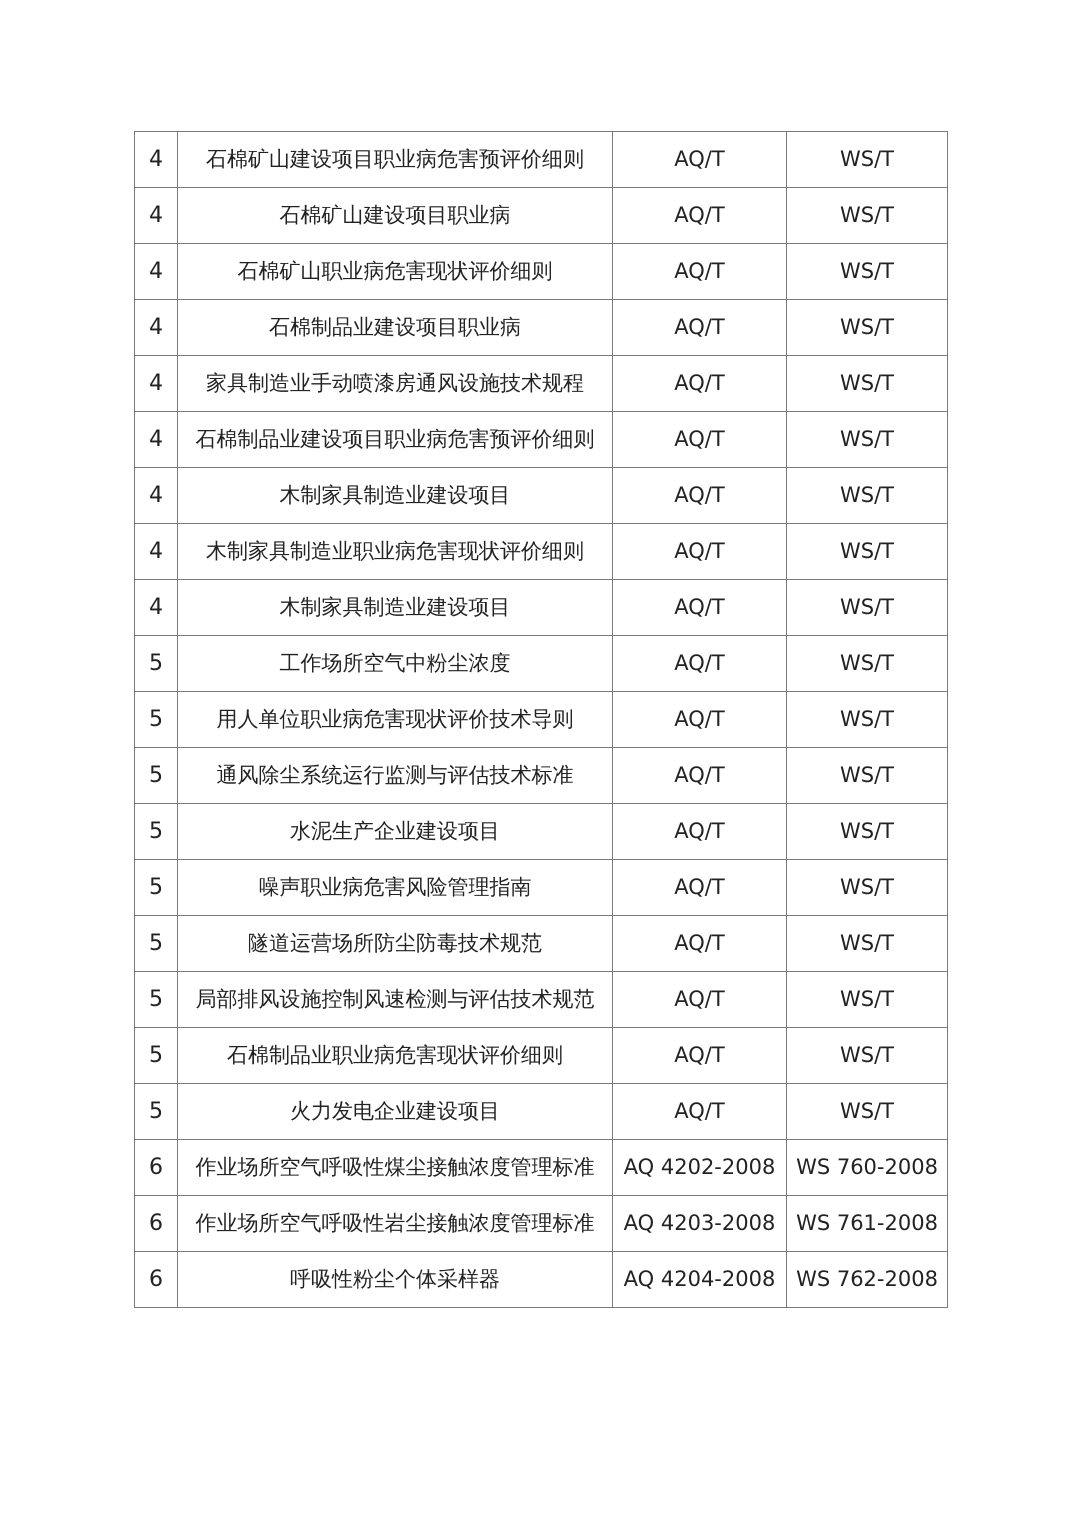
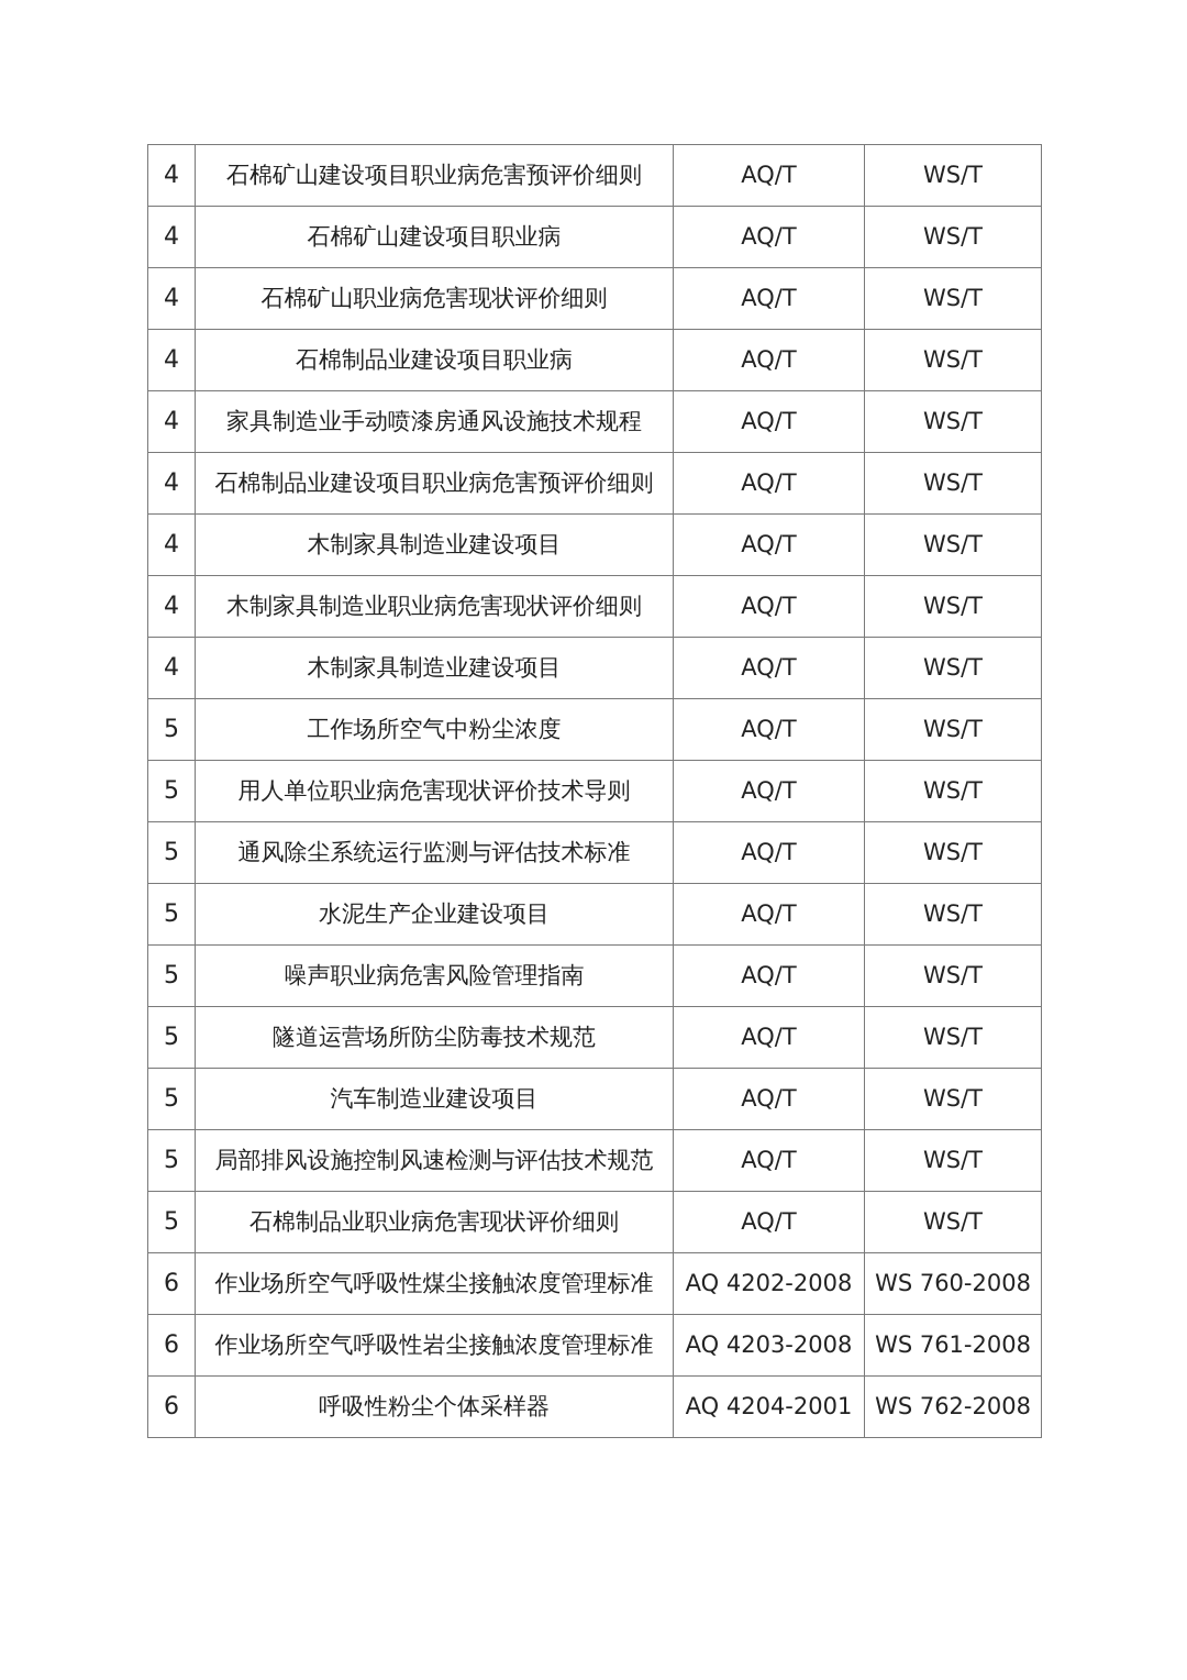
  4	石棉矿山建设项目职业病危害预评价细则	AQ/T	WS/T
  4	石棉矿山建设项目职业病	AQ/T	WS/T
  4	石棉矿山职业病危害现状评价细则	AQ/T	WS/T
  4	石棉制品业建设项目职业病	AQ/T	WS/T
  4	家具制造业手动喷漆房通风设施技术规程	AQ/T	WS/T
  4	石棉制品业建设项目职业病危害预评价细则	AQ/T	WS/T
  4	木制家具制造业建设项目	AQ/T	WS/T
  4	木制家具制造业职业病危害现状评价细则	AQ/T	WS/T
  4	木制家具制造业建设项目	AQ/T	WS/T
  5	工作场所空气中粉尘浓度	AQ/T	WS/T
  5	用人单位职业病危害现状评价技术导则	AQ/T	WS/T
  5	通风除尘系统运行监测与评估技术标准	AQ/T	WS/T
  5	水泥生产企业建设项目	AQ/T	WS/T
  5	噪声职业病危害风险管理指南	AQ/T	WS/T
  5	隧道运营场所防尘防毒技术规范	AQ/T	WS/T
+ 5	汽车制造业建设项目	AQ/T	WS/T
  5	局部排风设施控制风速检测与评估技术规范	AQ/T	WS/T
  5	石棉制品业职业病危害现状评价细则	AQ/T	WS/T
- 5	火力发电企业建设项目	AQ/T	WS/T
  6	作业场所空气呼吸性煤尘接触浓度管理标准	AQ 4202-2008	WS 760-2008
  6	作业场所空气呼吸性岩尘接触浓度管理标准	AQ 4203-2008	WS 761-2008
- 6	呼吸性粉尘个体采样器	AQ 4204-2008	WS 762-2008
+ 6	呼吸性粉尘个体采样器	AQ 4204-2001	WS 762-2008
